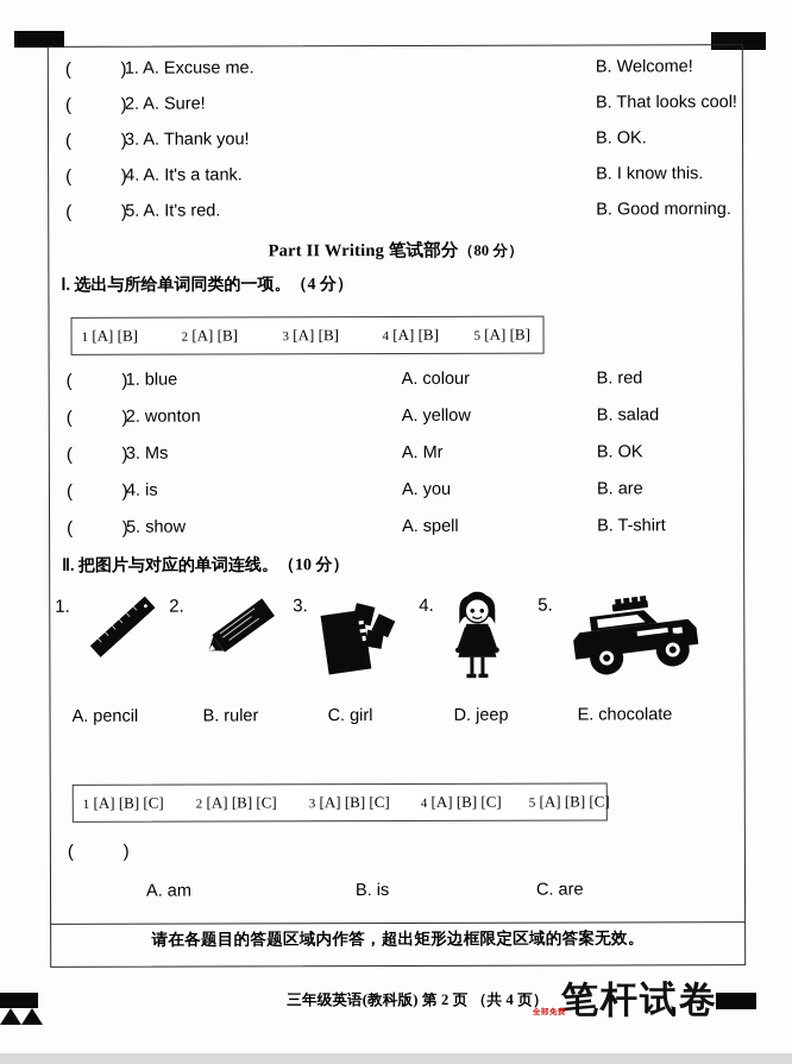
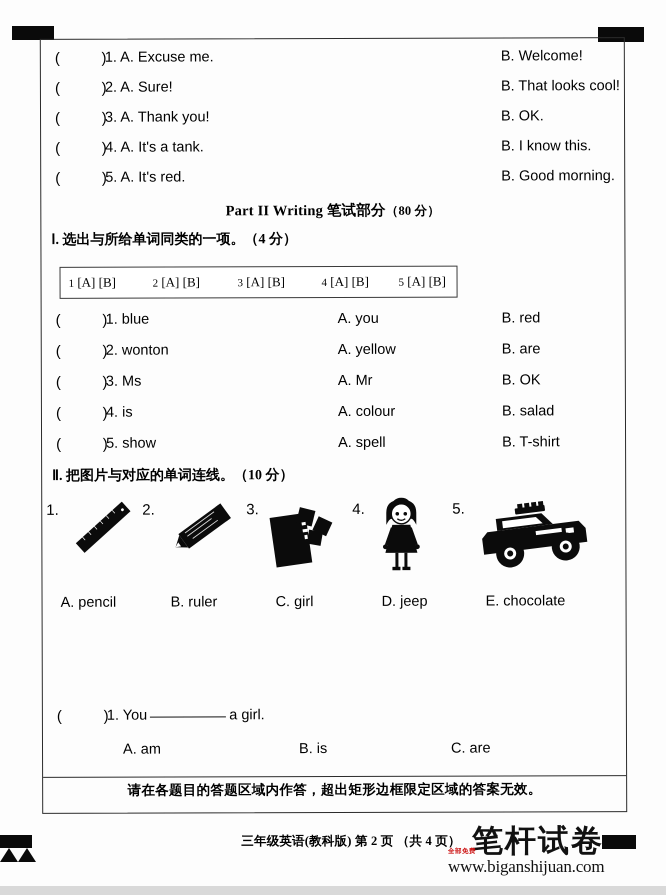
  ( )
  1. A. Excuse me.
  B. Welcome!
  ( )
  2. A. Sure!
  B. That looks cool!
  ( )
  3. A. Thank you!
  B. OK.
  ( )
  4. A. It's a tank.
  B. I know this.
  ( )
  5. A. It's red.
  B. Good morning.
  Part II Writing 笔试部分（80 分）
  Ⅰ. 选出与所给单词同类的一项。（4 分）
  1 [A] [B]
  2 [A] [B]
  3 [A] [B]
  4 [A] [B]
  5 [A] [B]
  ( )
  1. blue
- A. colour
+ A. you
  B. red
  ( )
  2. wonton
  A. yellow
- B. salad
+ B. are
  ( )
  3. Ms
  A. Mr
  B. OK
  ( )
  4. is
- A. you
+ A. colour
- B. are
+ B. salad
  ( )
  5. show
  A. spell
  B. T-shirt
  Ⅱ. 把图片与对应的单词连线。（10 分）
  1.
  2.
  3.
  4.
  5.
  A. pencil
  B. ruler
  C. girl
  D. jeep
  E. chocolate
- 1 [A] [B] [C]
- 2 [A] [B] [C]
- 3 [A] [B] [C]
- 4 [A] [B] [C]
- 5 [A] [B] [C]
  ( )
+ 1. You a girl.
  A. am
  B. is
  C. are
  请在各题目的答题区域内作答，超出矩形边框限定区域的答案无效。
  三年级英语(教科版) 第 2 页 （共 4 页）
  笔杆试卷
+ www.biganshijuan.com
